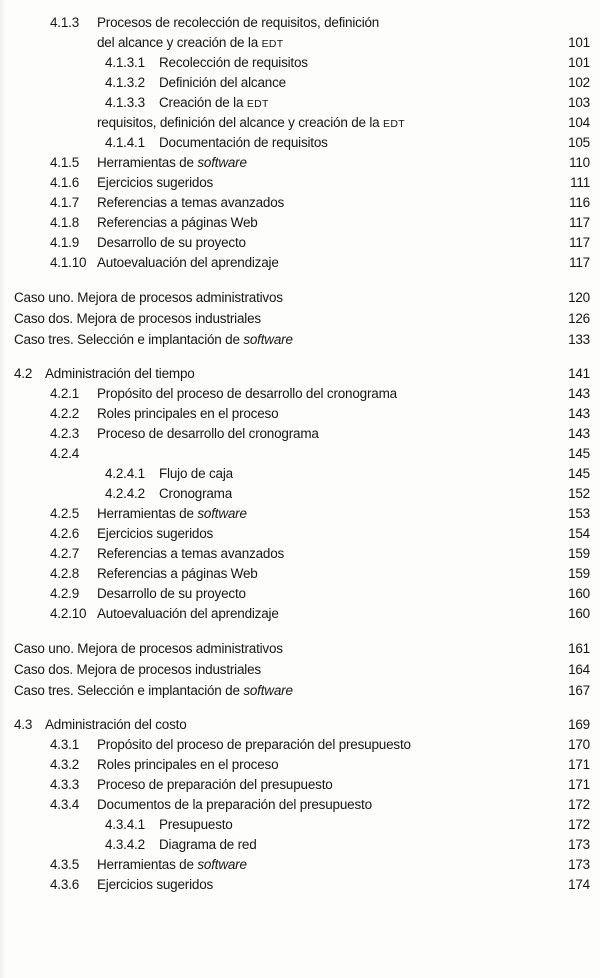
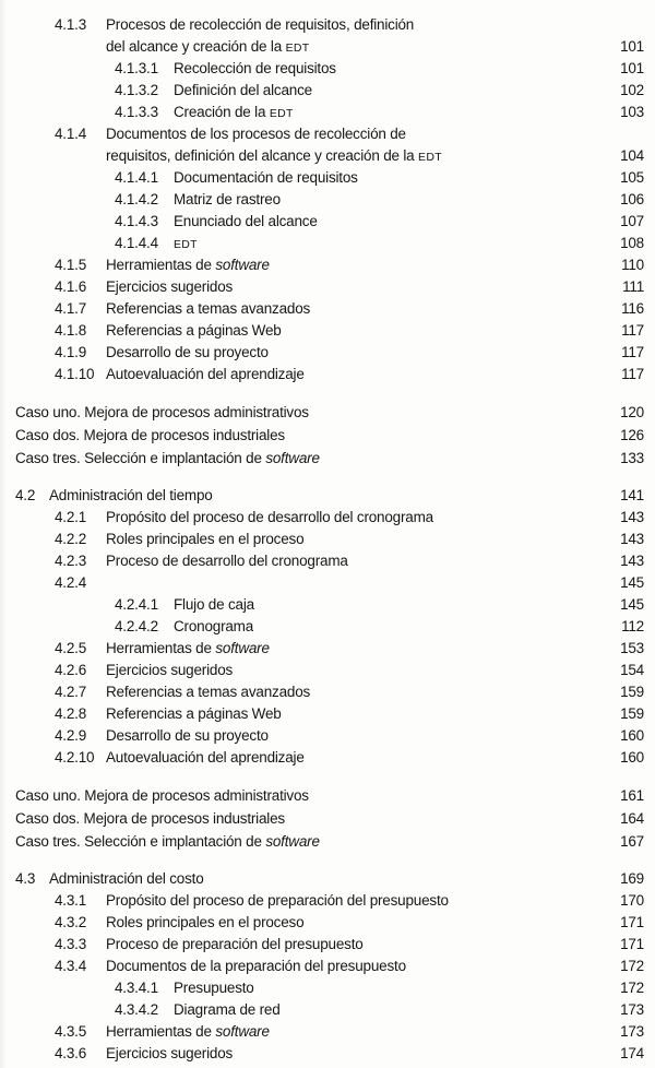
  4.1.3
  Procesos de recolección de requisitos, definición
  del alcance y creación de la EDT
  101
  4.1.3.1
  Recolección de requisitos
  101
  4.1.3.2
  Definición del alcance
  102
  4.1.3.3
  Creación de la EDT
  103
+ 4.1.4
+ Documentos de los procesos de recolección de
  requisitos, definición del alcance y creación de la EDT
  104
  4.1.4.1
  Documentación de requisitos
  105
+ 4.1.4.2
+ Matriz de rastreo
+ 106
+ 4.1.4.3
+ Enunciado del alcance
+ 107
+ 4.1.4.4
+ EDT
+ 108
  4.1.5
  Herramientas de software
  110
  4.1.6
  Ejercicios sugeridos
  111
  4.1.7
  Referencias a temas avanzados
  116
  4.1.8
  Referencias a páginas Web
  117
  4.1.9
  Desarrollo de su proyecto
  117
  4.1.10
  Autoevaluación del aprendizaje
  117
  Caso uno. Mejora de procesos administrativos
  120
  Caso dos. Mejora de procesos industriales
  126
  Caso tres. Selección e implantación de software
  133
  4.2
  Administración del tiempo
  141
  4.2.1
  Propósito del proceso de desarrollo del cronograma
  143
  4.2.2
  Roles principales en el proceso
  143
  4.2.3
  Proceso de desarrollo del cronograma
  143
  4.2.4
  145
  4.2.4.1
  Flujo de caja
  145
  4.2.4.2
  Cronograma
- 152
+ 112
  4.2.5
  Herramientas de software
  153
  4.2.6
  Ejercicios sugeridos
  154
  4.2.7
  Referencias a temas avanzados
  159
  4.2.8
  Referencias a páginas Web
  159
  4.2.9
  Desarrollo de su proyecto
  160
  4.2.10
  Autoevaluación del aprendizaje
  160
  Caso uno. Mejora de procesos administrativos
  161
  Caso dos. Mejora de procesos industriales
  164
  Caso tres. Selección e implantación de software
  167
  4.3
  Administración del costo
  169
  4.3.1
  Propósito del proceso de preparación del presupuesto
  170
  4.3.2
  Roles principales en el proceso
  171
  4.3.3
  Proceso de preparación del presupuesto
  171
  4.3.4
  Documentos de la preparación del presupuesto
  172
  4.3.4.1
  Presupuesto
  172
  4.3.4.2
  Diagrama de red
  173
  4.3.5
  Herramientas de software
  173
  4.3.6
  Ejercicios sugeridos
  174
